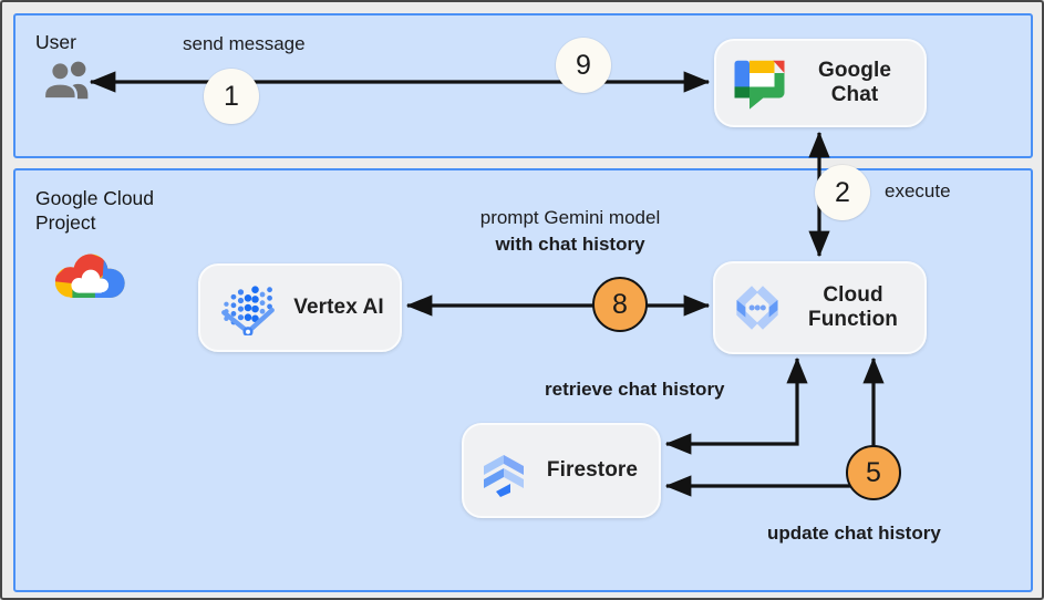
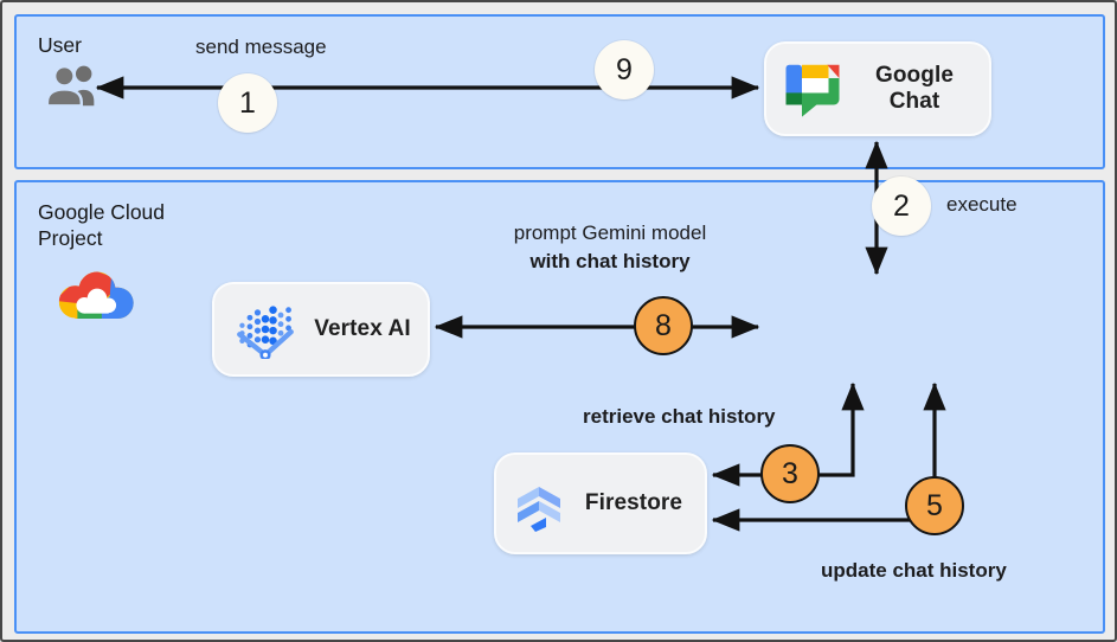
  User
  Google Cloud Project
  Google Chat
  Vertex AI
- Cloud Function
  Firestore
  1
  2
+ 3
  8
  5
  9
  send message
  execute
  prompt Gemini model
  with chat history
  retrieve chat history
  update chat history
